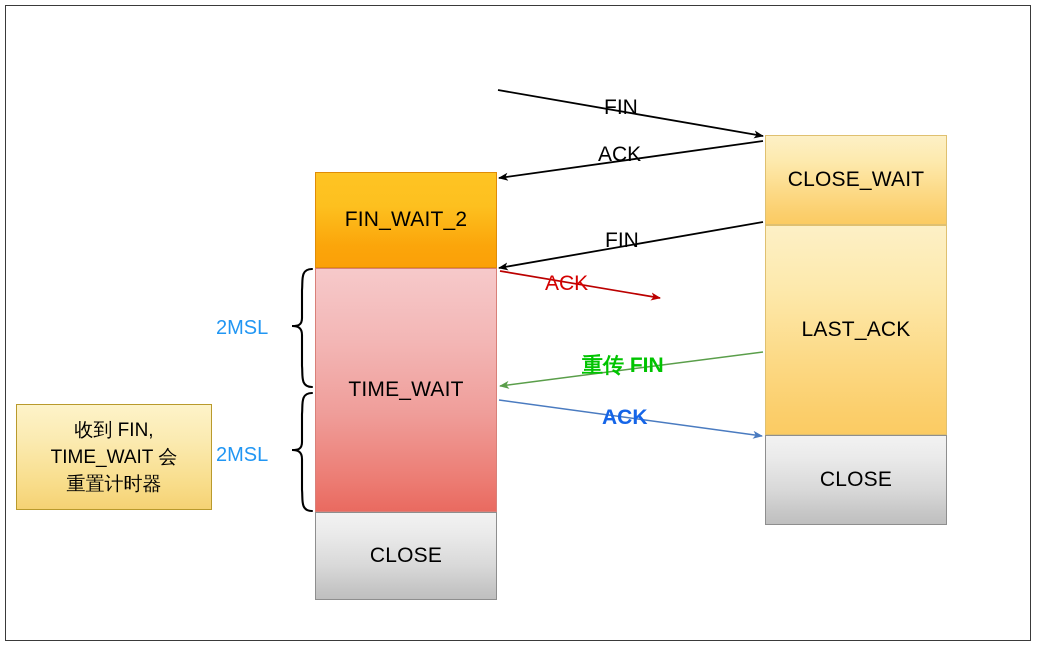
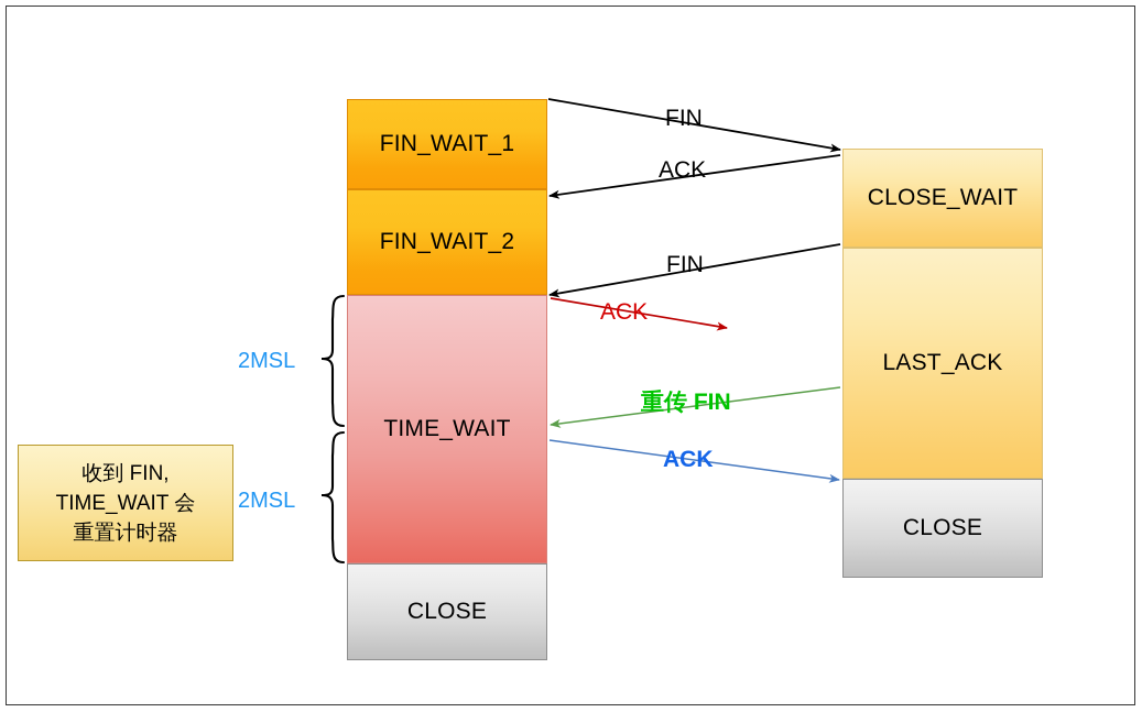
+ FIN_WAIT_1
  FIN_WAIT_2
  TIME_WAIT
  CLOSE
  CLOSE_WAIT
  LAST_ACK
  CLOSE
  收到 FIN,
  TIME_WAIT 会
  重置计时器
  FIN
  ACK
  FIN
  ACK
  重传 FIN
  ACK
  2MSL
  2MSL
